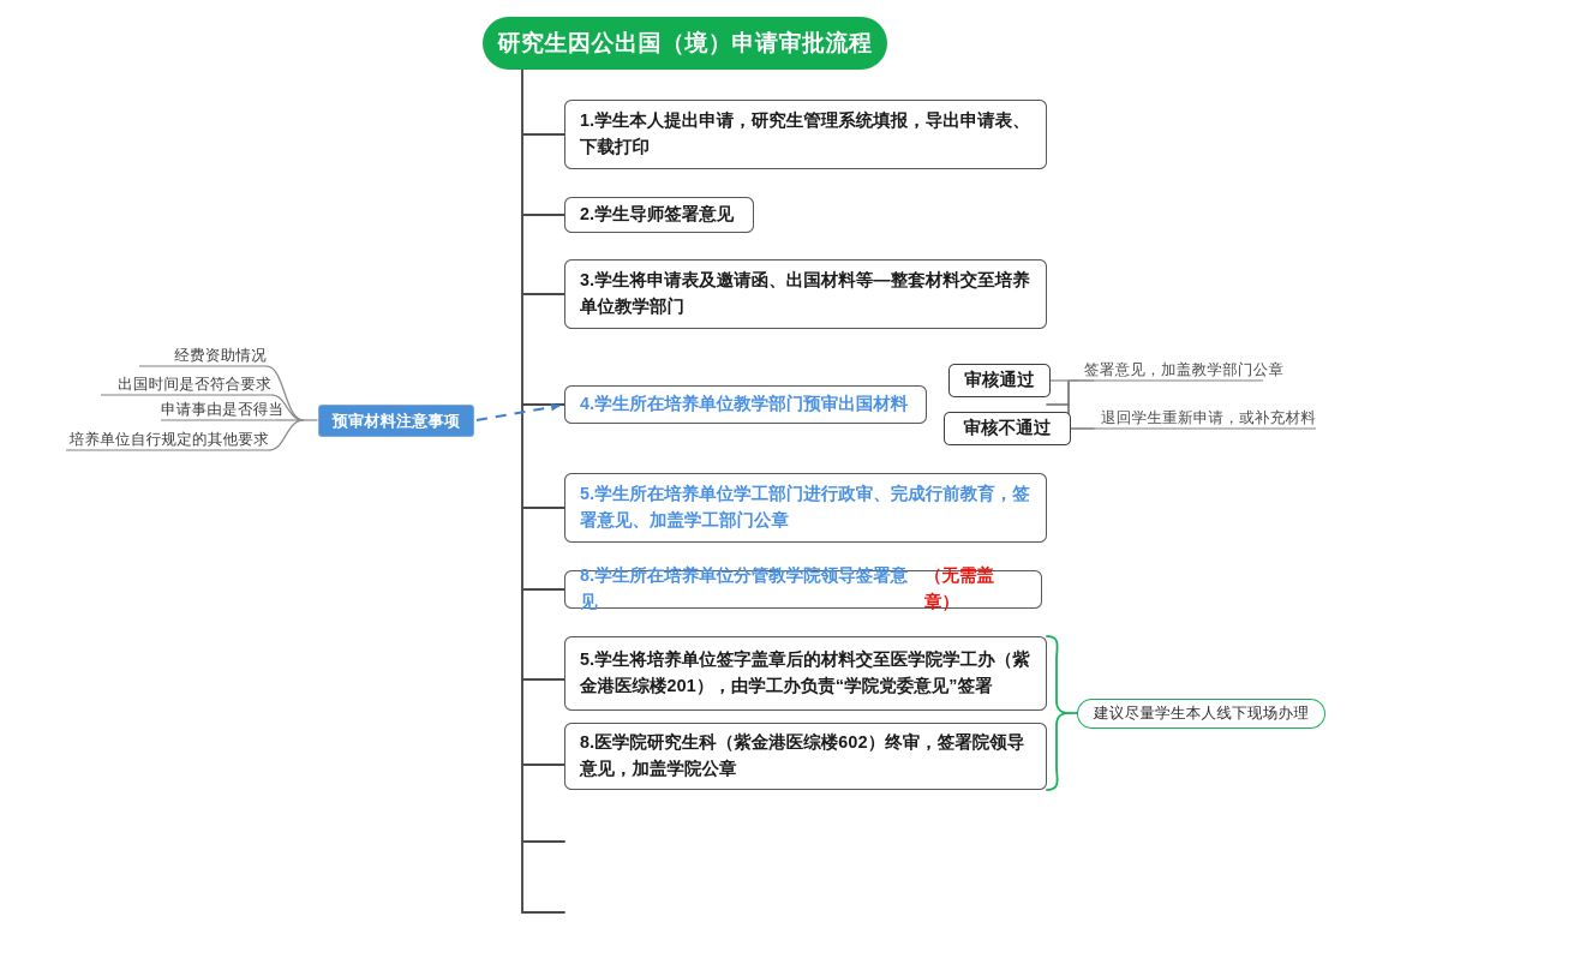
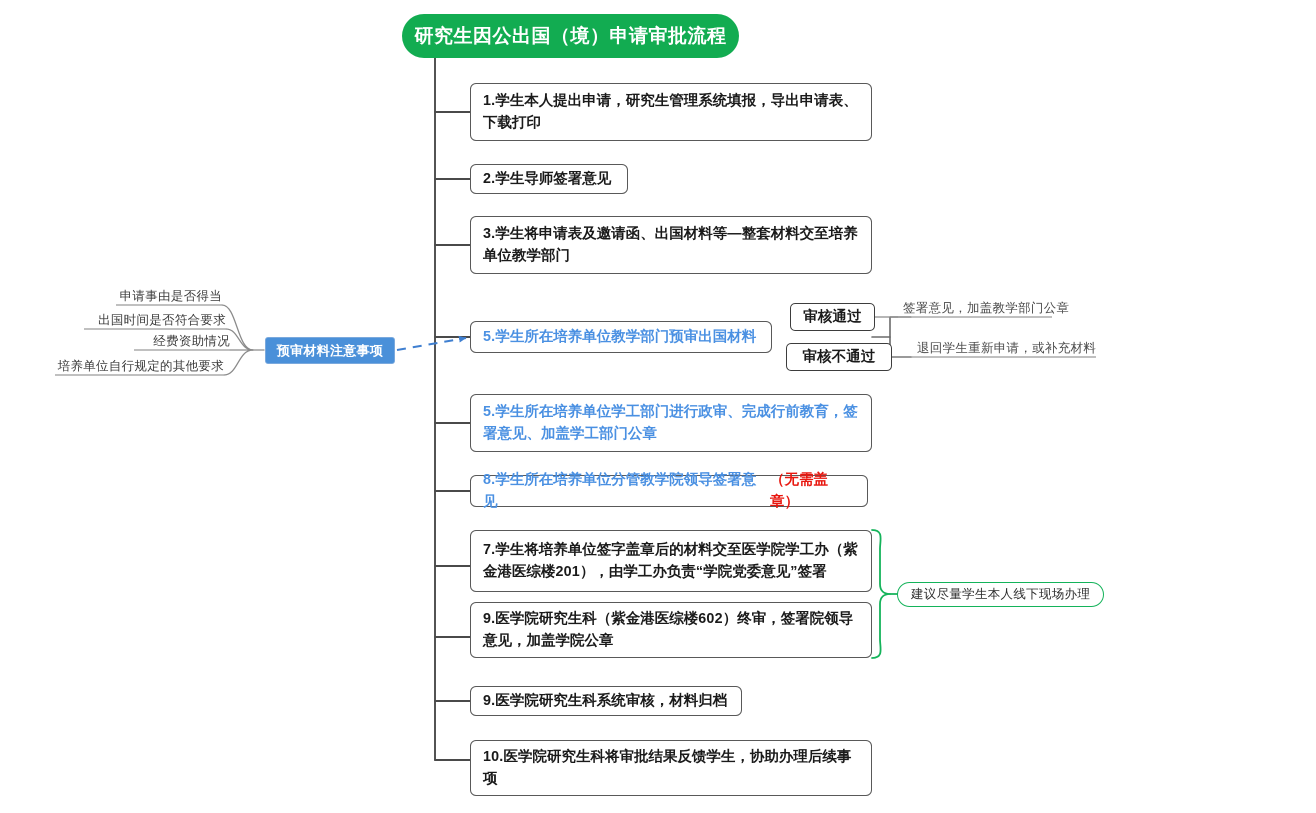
  研究生因公出国（境）申请审批流程
  1.学生本人提出申请，研究生管理系统填报，导出申请表、下载打印
  2.学生导师签署意见
  3.学生将申请表及邀请函、出国材料等—整套材料交至培养单位教学部门
- 4.学生所在培养单位教学部门预审出国材料
+ 5.学生所在培养单位教学部门预审出国材料
  5.学生所在培养单位学工部门进行政审、完成行前教育，签署意见、加盖学工部门公章
  8.学生所在培养单位分管教学院领导签署意见
  （无需盖章）
- 5.学生将培养单位签字盖章后的材料交至医学院学工办（紫金港医综楼201），由学工办负责“学院党委意见”签署
+ 7.学生将培养单位签字盖章后的材料交至医学院学工办（紫金港医综楼201），由学工办负责“学院党委意见”签署
- 8.医学院研究生科（紫金港医综楼602）终审，签署院领导意见，加盖学院公章
+ 9.医学院研究生科（紫金港医综楼602）终审，签署院领导意见，加盖学院公章
+ 9.医学院研究生科系统审核，材料归档
+ 10.医学院研究生科将审批结果反馈学生，协助办理后续事项
  审核通过
  审核不通过
  签署意见，加盖教学部门公章
  退回学生重新申请，或补充材料
  预审材料注意事项
- 经费资助情况
+ 申请事由是否得当
  出国时间是否符合要求
- 申请事由是否得当
+ 经费资助情况
  培养单位自行规定的其他要求
  建议尽量学生本人线下现场办理
